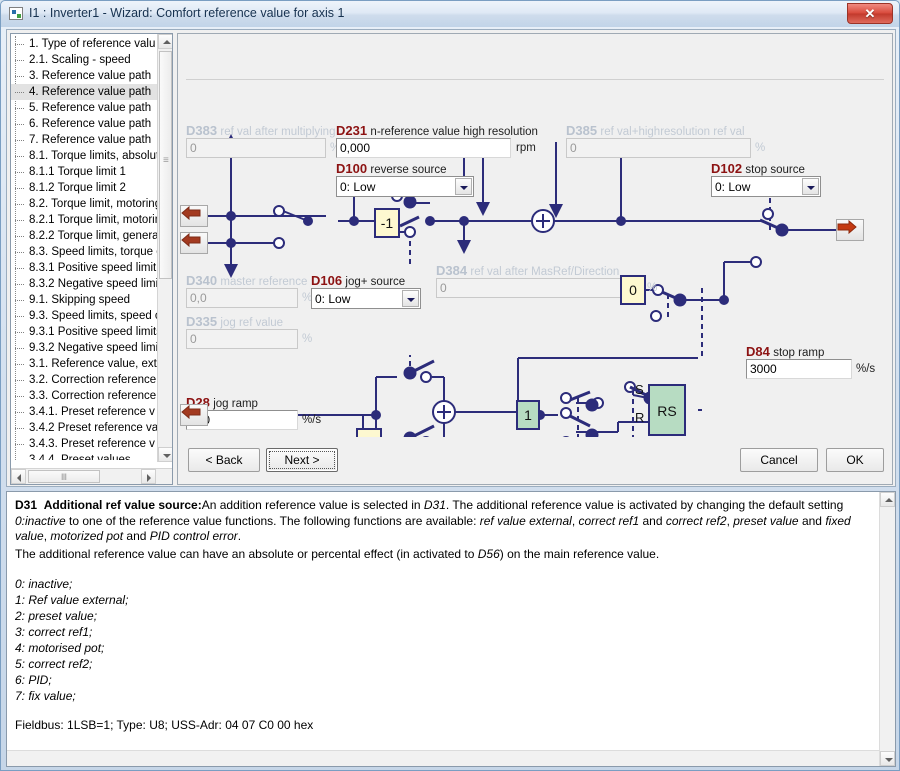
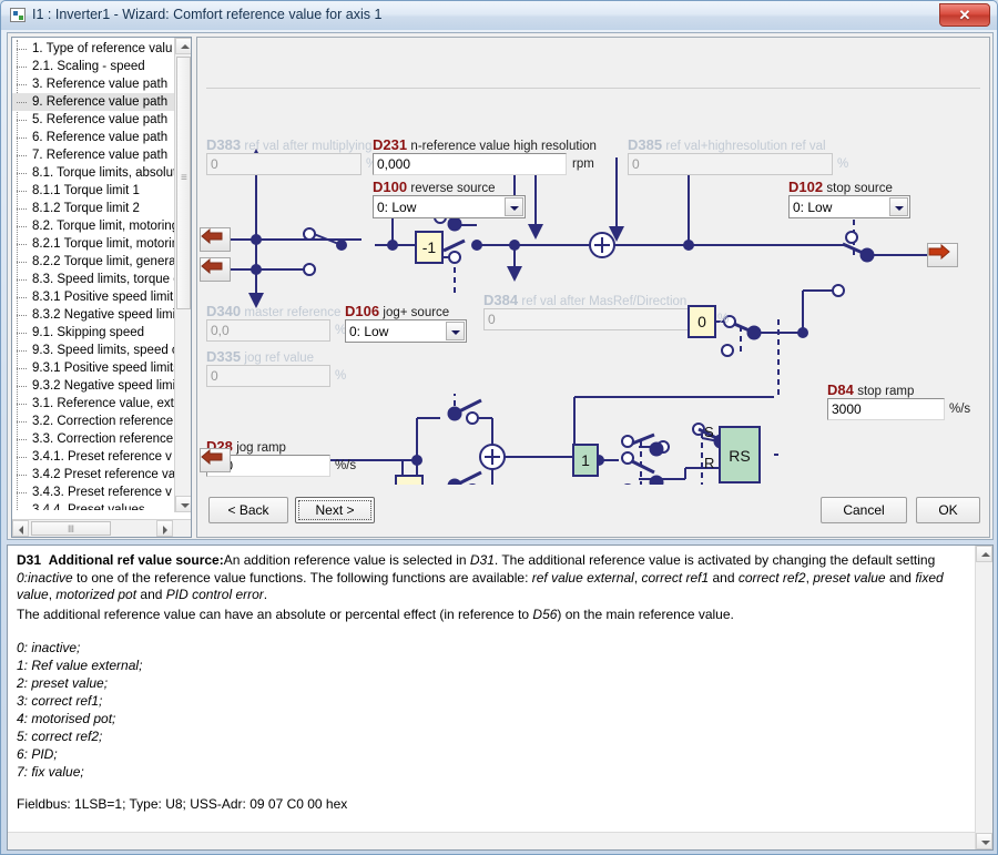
  I1 : Inverter1 - Wizard: Comfort reference value for axis 1
  ✕
  1. Type of reference valu
  2.1. Scaling - speed
  3. Reference value path
- 4. Reference value path
+ 9. Reference value path
  5. Reference value path
  6. Reference value path
  7. Reference value path
  8.1. Torque limits, absolu
  8.1.1 Torque limit 1
  8.1.2 Torque limit 2
  8.2. Torque limit, motorin
  8.2.1 Torque limit, motori
  8.2.2 Torque limit, genera
  8.3. Speed limits, torque
  8.3.1 Positive speed limit
  8.3.2 Negative speed lim
  9.1. Skipping speed
  9.3. Speed limits, speed
  9.3.1 Positive speed limit
  9.3.2 Negative speed lim
  3.1. Reference value, ext
  3.2. Correction reference
  3.3. Correction reference
  3.4.1. Preset reference v
  3.4.2 Preset reference va
  3.4.3. Preset reference v
  Ⅲ
  D383 ref val after multiplying
  0
  D231 n-reference value high resolution
  0,000
  rpm
  D385 ref val+highresolution ref val
  0
  %
  D100 reverse source
  0: Low
  D102 stop source
  0: Low
  D340 master reference
  0,0
  %
  D106 jog+ source
  0: Low
  D384 ref val after MasRef/Direction
  0
  %
  D335 jog ref value
  0
  %
  D84 stop ramp
  3000
  %/s
  D28 jog ramp
  %/s
  -1
  0
  1
  RS
  S
  R
  < Back
  Next >
  Cancel
  OK
  D31 Additional ref value source:An addition reference value is selected in D31. The additional reference value is activated by changing the default setting 0:inactive to one of the reference value functions. The following functions are available: ref value external, correct ref1 and correct ref2, preset value and fixed value, motorized pot and PID control error.
- The additional reference value can have an absolute or percental effect (in activated to D56) on the main reference value.
+ The additional reference value can have an absolute or percental effect (in reference to D56) on the main reference value.
  0: inactive;
  1: Ref value external;
  2: preset value;
  3: correct ref1;
  4: motorised pot;
  5: correct ref2;
  6: PID;
  7: fix value;
- Fieldbus: 1LSB=1; Type: U8; USS-Adr: 04 07 C0 00 hex
+ Fieldbus: 1LSB=1; Type: U8; USS-Adr: 09 07 C0 00 hex
